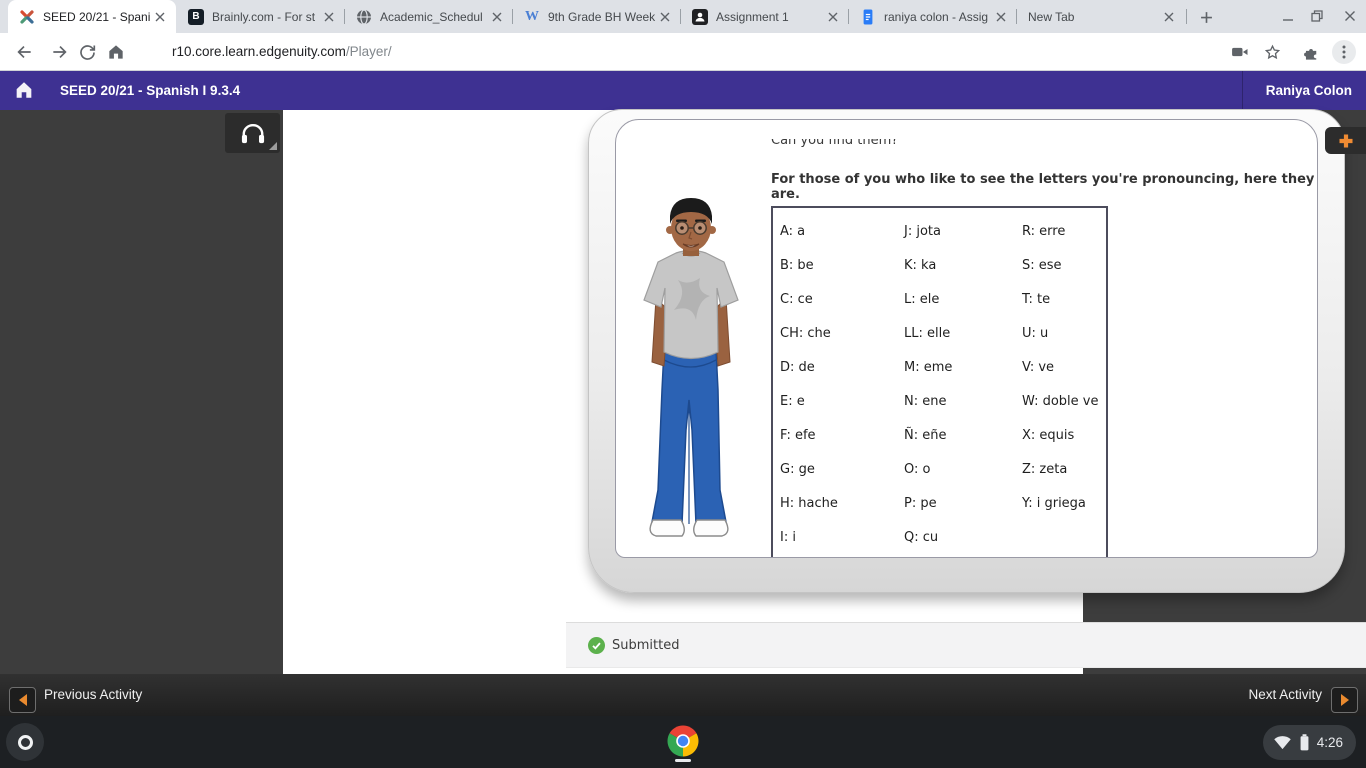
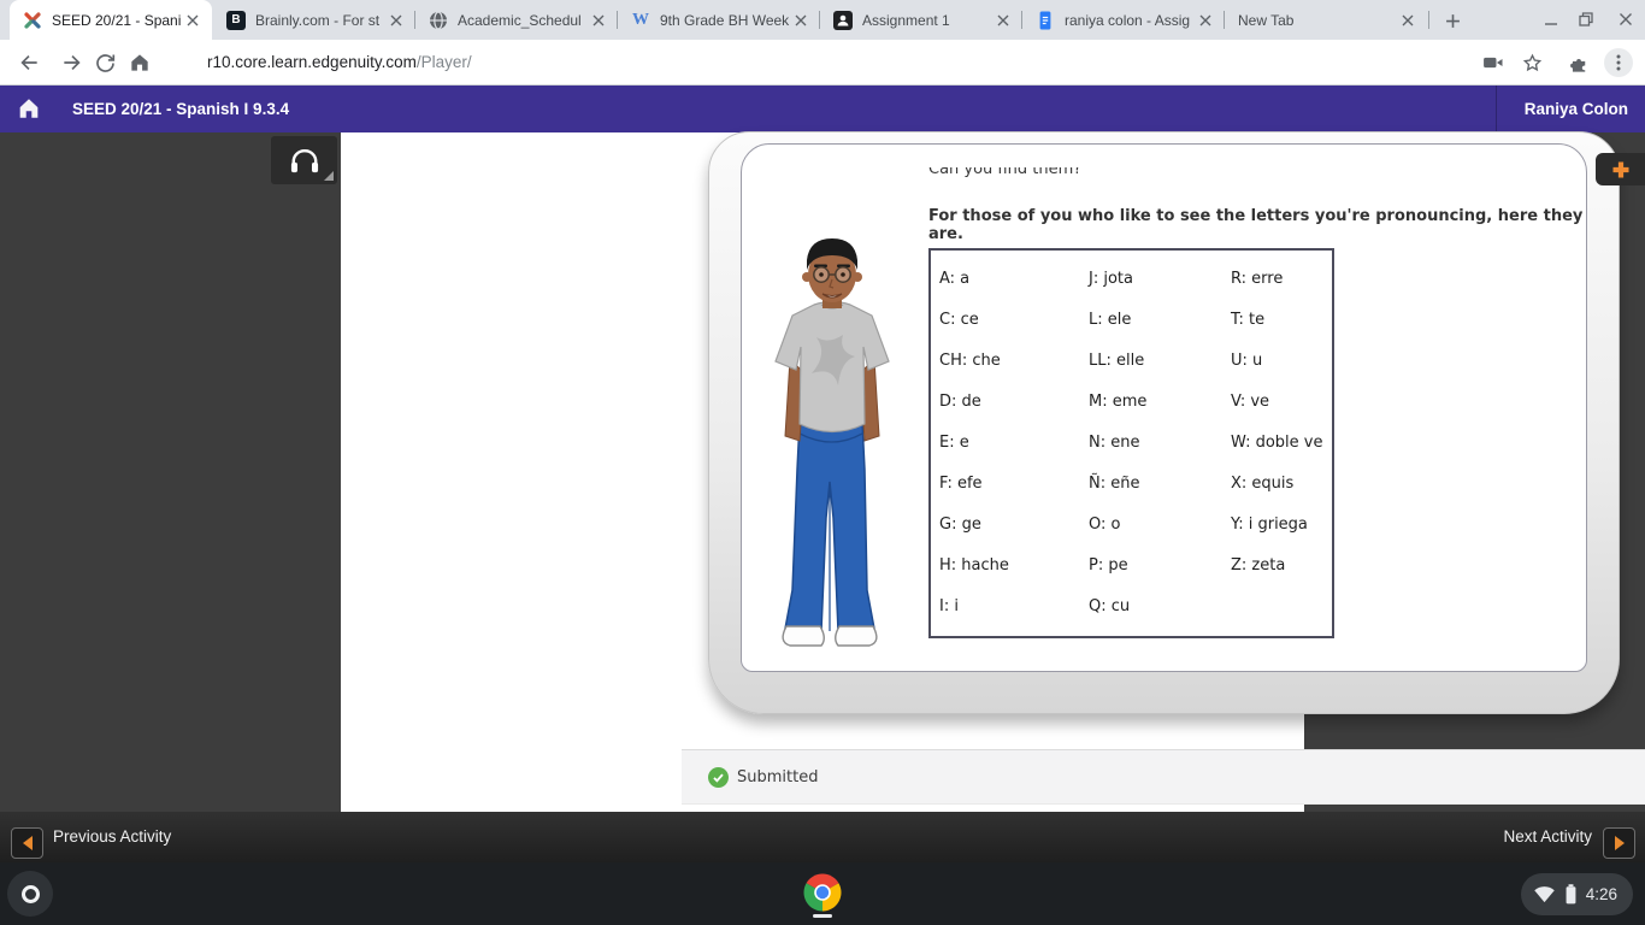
  SEED 20/21 - Spani
  B
  Brainly.com - For st
  Academic_Schedul
  W
  9th Grade BH Week
  Assignment 1
  raniya colon - Assig
  New Tab
  r10.core.learn.edgenuity.com/Player/
  SEED 20/21 - Spanish I 9.3.4
  Raniya Colon
  Can you find them?
  For those of you who like to see the letters you're pronouncing, here they are.
  A: a
  J: jota
  R: erre
- B: be
- K: ka
- S: ese
  C: ce
  L: ele
  T: te
  CH: che
  LL: elle
  U: u
  D: de
  M: eme
  V: ve
  E: e
  N: ene
  W: doble ve
  F: efe
  Ñ: eñe
  X: equis
  G: ge
  O: o
- Z: zeta
+ Y: i griega
  H: hache
  P: pe
- Y: i griega
+ Z: zeta
  I: i
  Q: cu
  Submitted
  Previous Activity
  Next Activity
  4:26
